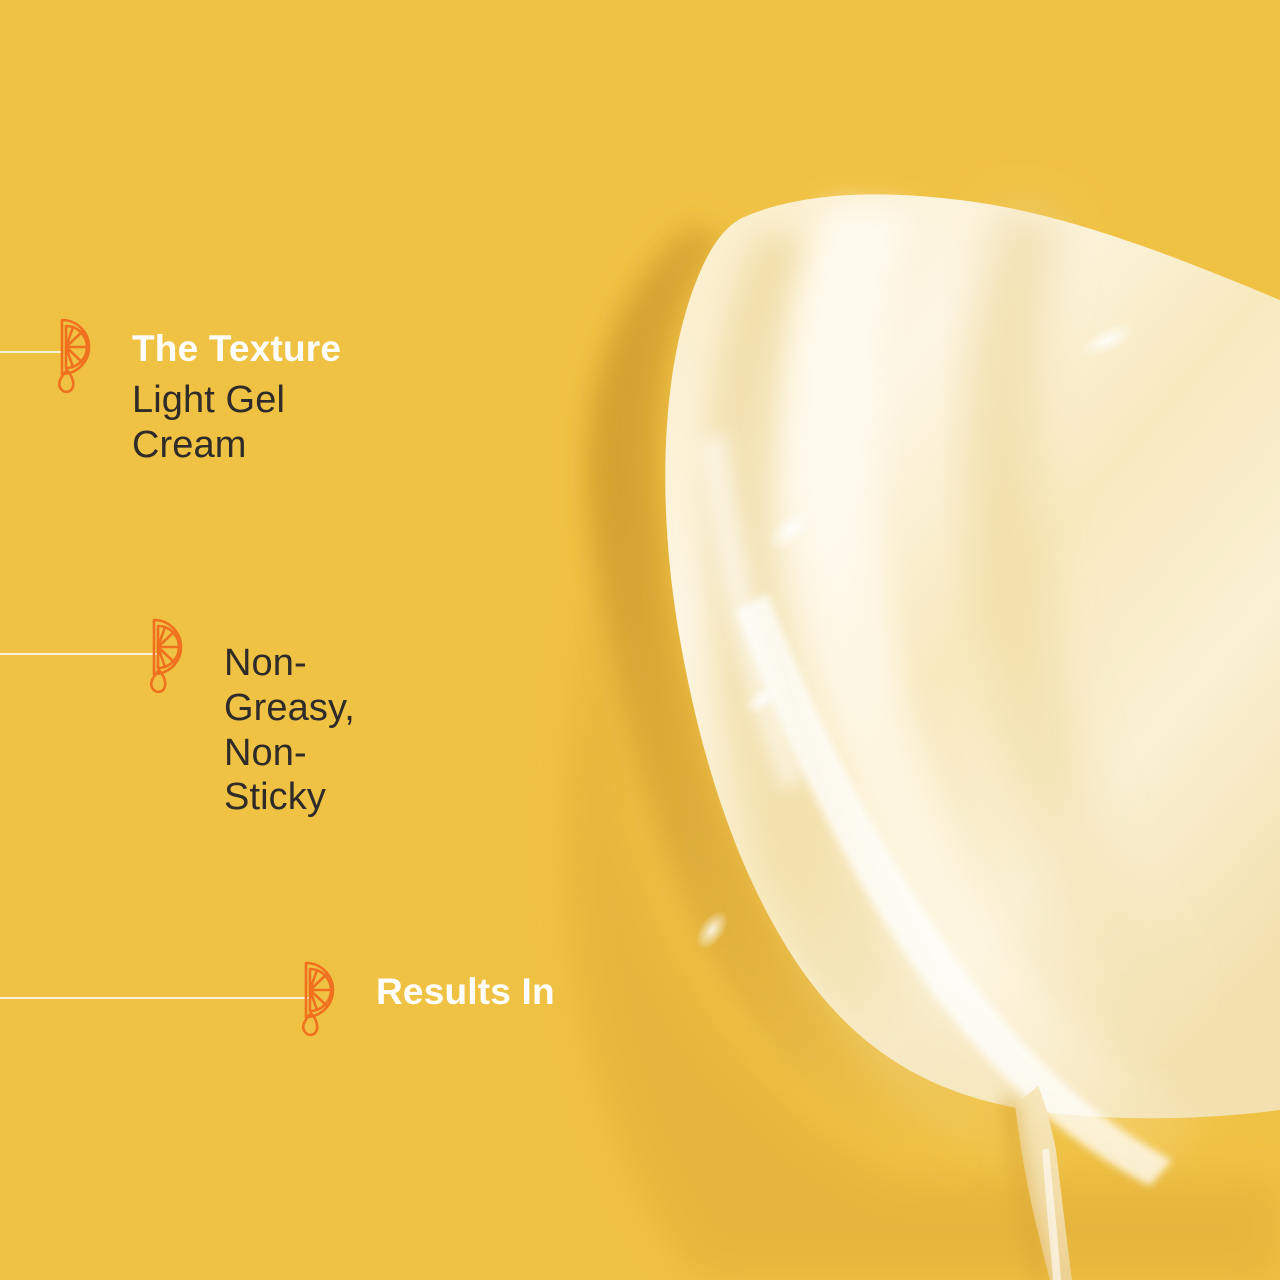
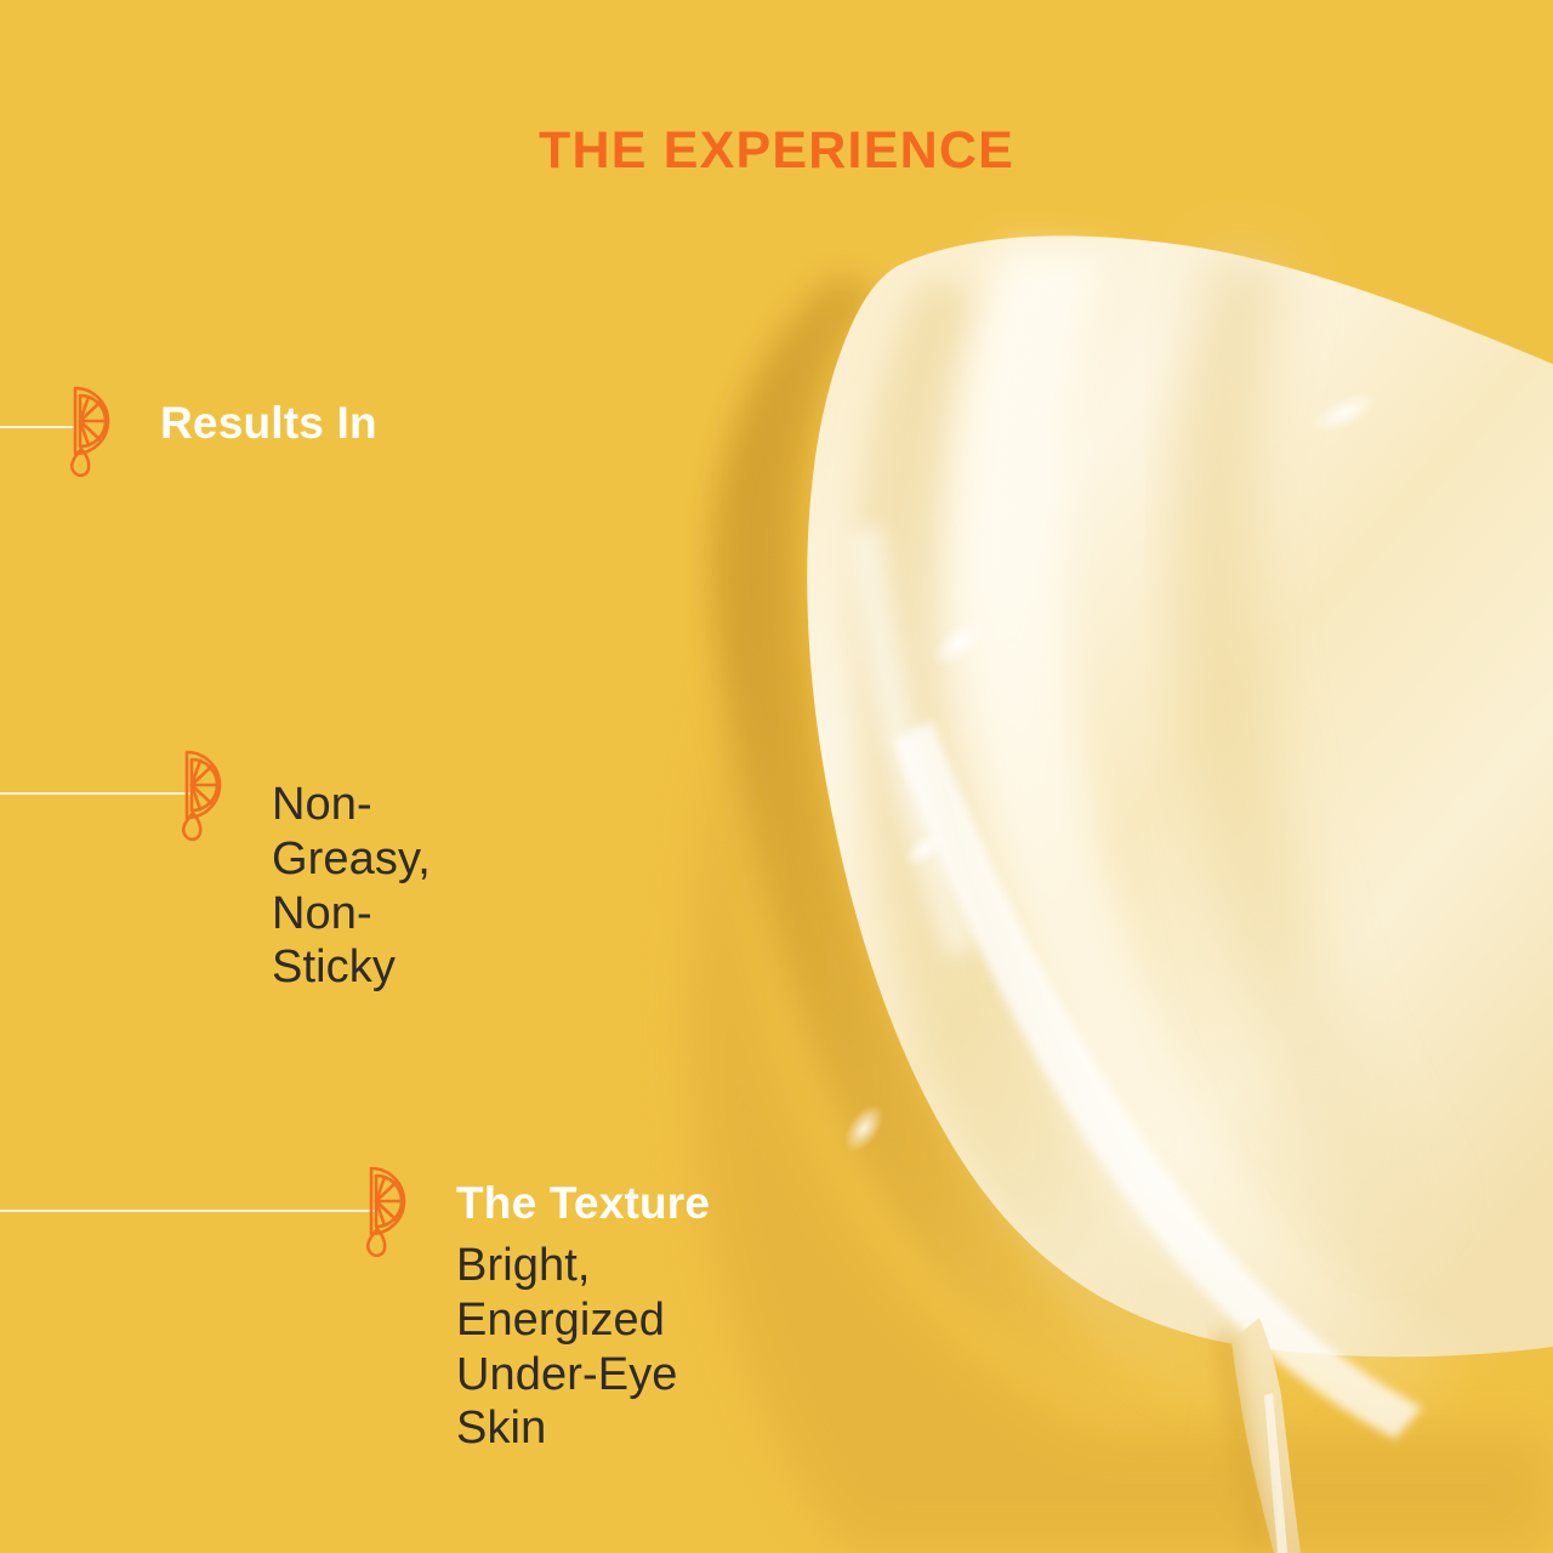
+ THE EXPERIENCE
- The Texture
+ Results In
- Light Gel Cream
  Non-Greasy,
  Non-Sticky
- Results In
+ The Texture
+ Bright, Energized
+ Under-Eye Skin
